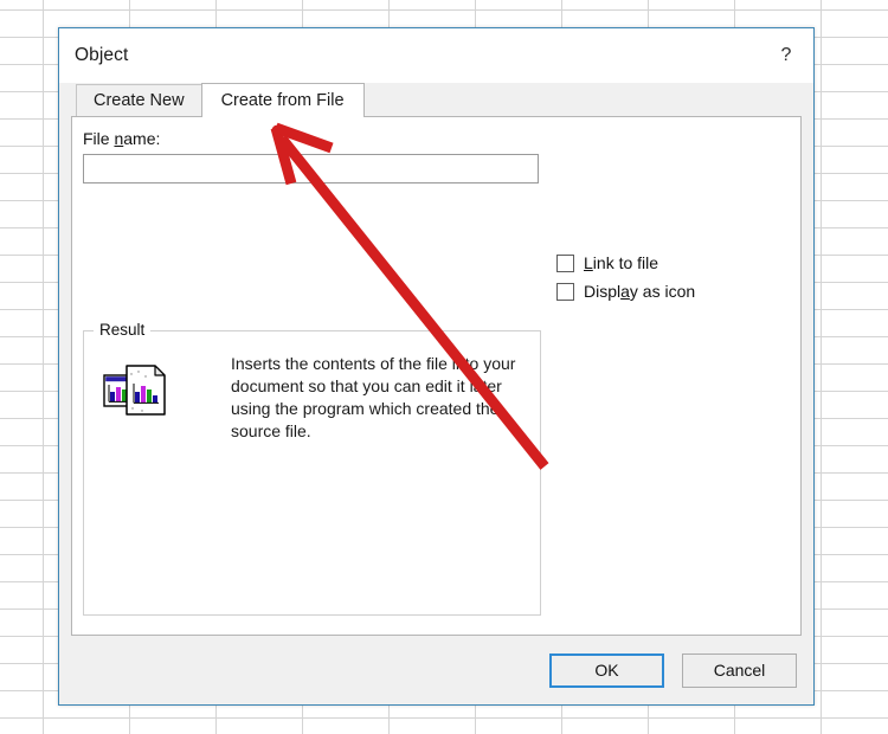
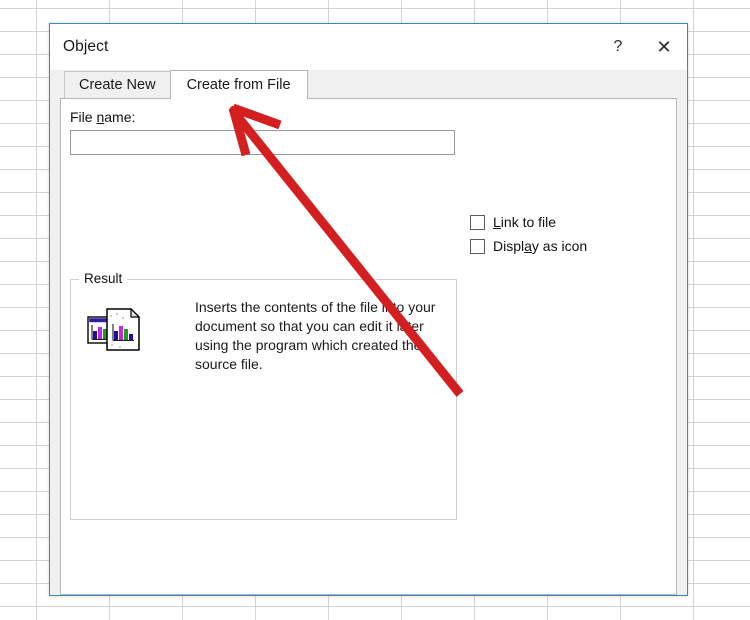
  Object
  ?
+ ✕
  Create New
  Create from File
  File name:
  Link to file
  Display as icon
  Result
  Inserts the contents of the file io your document so that you can edit it ler using the program which created th source file.
- OK
- Cancel
